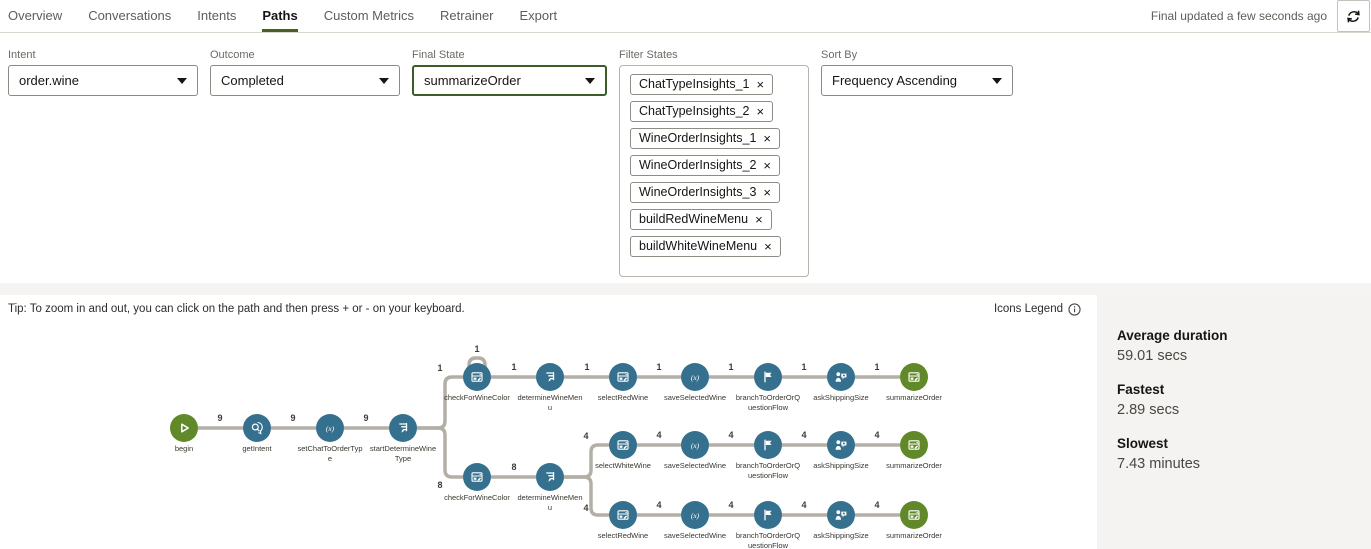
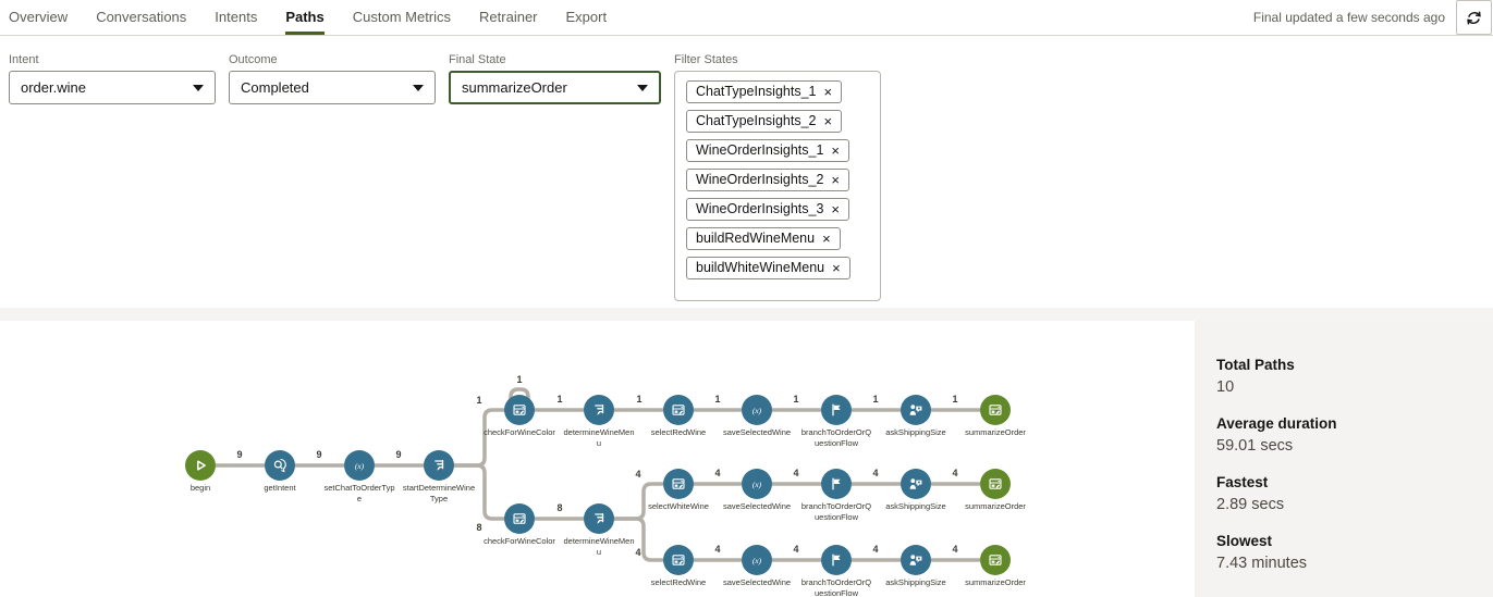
  Overview
  Conversations
  Intents
  Paths
  Custom Metrics
  Retrainer
  Export
  Final updated a few seconds ago
  Intent
  order.wine
  Outcome
  Completed
  Final State
  summarizeOrder
  Filter States
  ChatTypeInsights_1
  ×
  ChatTypeInsights_2
  ×
  WineOrderInsights_1
  ×
  WineOrderInsights_2
  ×
  WineOrderInsights_3
  ×
  buildRedWineMenu
  ×
  buildWhiteWineMenu
  ×
- Sort By
- Frequency Ascending
- Tip: To zoom in and out, you can click on the path and then press + or - on your keyboard.
- Icons Legend
  9
  9
  9
  1
  1
  1
  1
  1
  1
  1
  1
  8
  8
  4
  4
  4
  4
  4
  4
  4
  4
  4
  4
  begin
  getIntent
  (x)
  setChatToOrderType
  startDetermineWineType
  checkForWineColor
  determineWineMenu
  selectRedWine
  (x)
  saveSelectedWine
  branchToOrderOrQuestionFlow
  askShippingSize
  summarizeOrder
  checkForWineColor
  determineWineMenu
  selectWhiteWine
  (x)
  saveSelectedWine
  branchToOrderOrQuestionFlow
  askShippingSize
  summarizeOrder
  selectRedWine
  (x)
  saveSelectedWine
  branchToOrderOrQuestionFlow
  askShippingSize
  summarizeOrder
+ Total Paths
+ 10
  Average duration
  59.01 secs
  Fastest
  2.89 secs
  Slowest
  7.43 minutes
